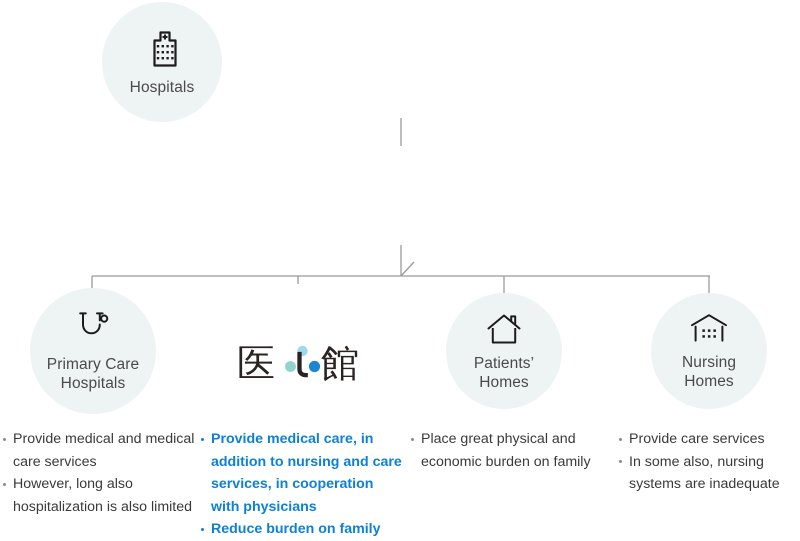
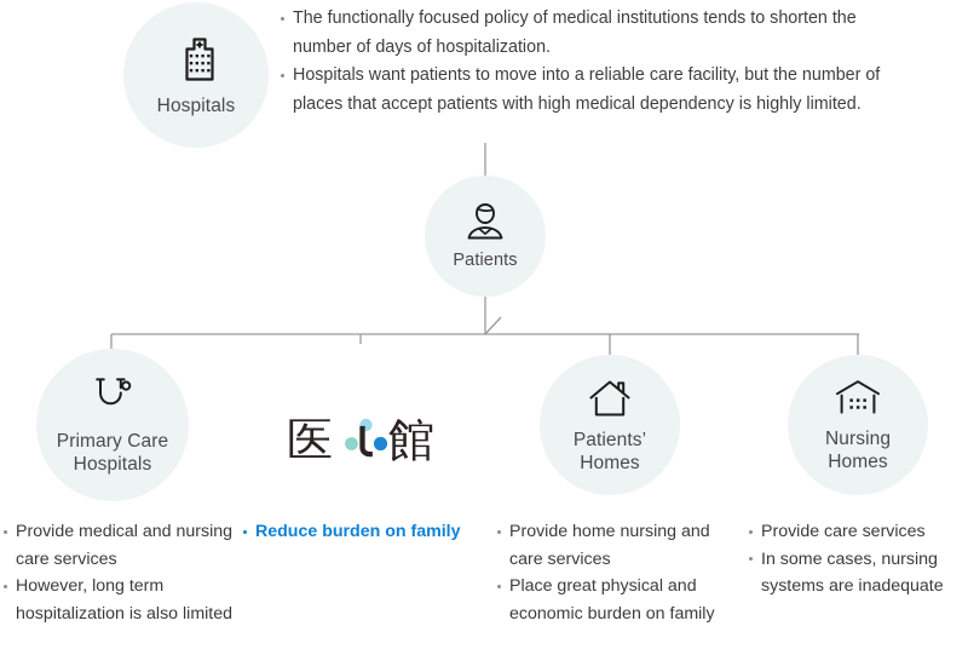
  Hospitals
+ The functionally focused policy of medical institutions tends to shorten the number of days of hospitalization.
+ Hospitals want patients to move into a reliable care facility, but the number of places that accept patients with high medical dependency is highly limited.
+ Patients
  Primary Care
  Hospitals
  医
  館
  Patients’
  Homes
  Nursing
  Homes
- Provide medical and medical care services
+ Provide medical and nursing care services
- However, long also hospitalization is also limited
+ However, long term hospitalization is also limited
- Provide medical care, in addition to nursing and care services, in cooperation with physicians
  Reduce burden on family
+ Provide home nursing and care services
  Place great physical and economic burden on family
  Provide care services
- In some also, nursing systems are inadequate
+ In some cases, nursing systems are inadequate
